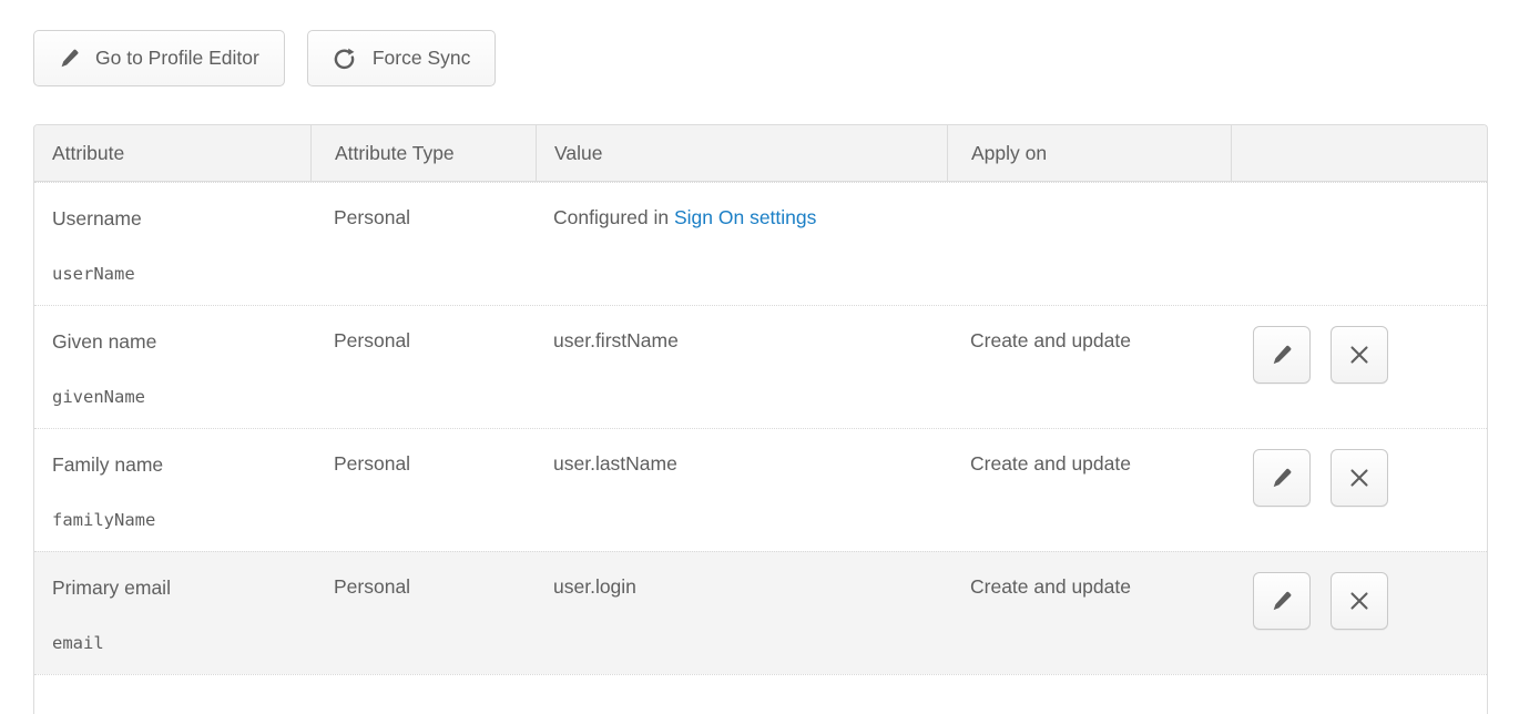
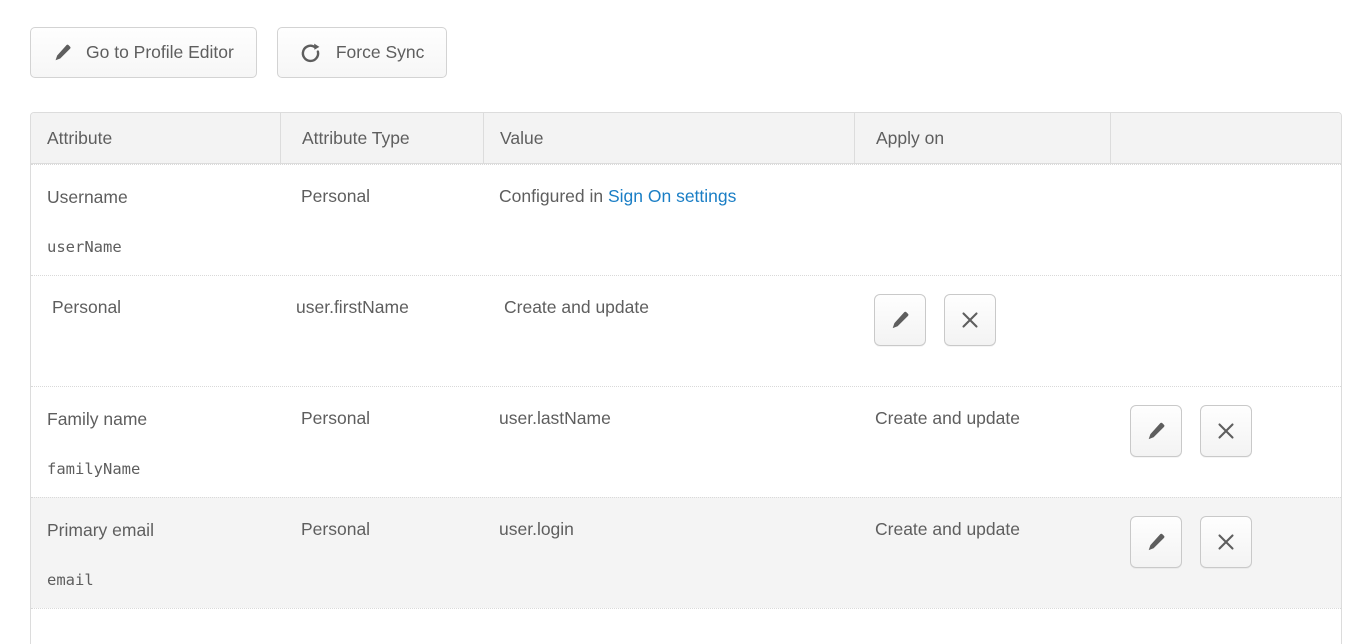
  Go to Profile Editor
  Force Sync
  Attribute
  Attribute Type
  Value
  Apply on
  Username
  userName
  Personal
  Configured in Sign On settings
- Given name
- givenName
  Personal
  user.firstName
  Create and update
  Family name
  familyName
  Personal
  user.lastName
  Create and update
  Primary email
  email
  Personal
  user.login
  Create and update
